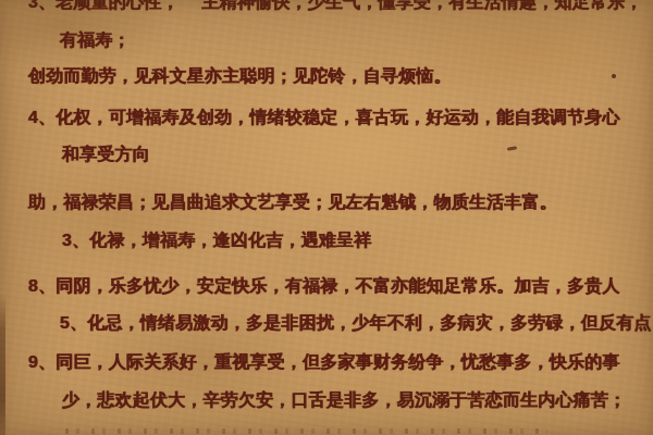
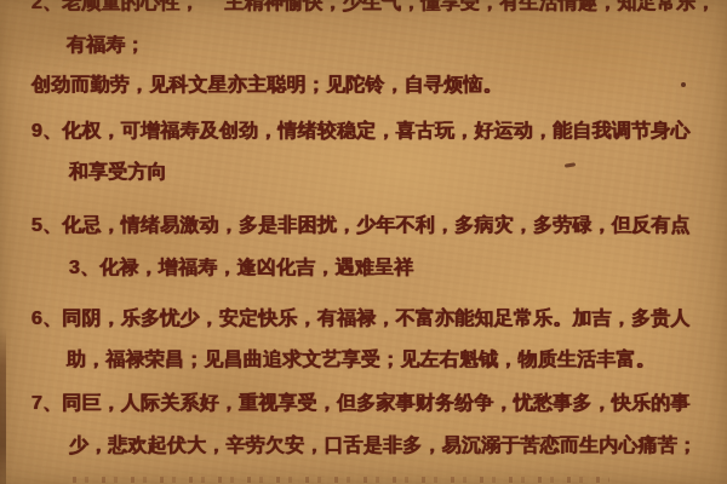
- 3、老顽童的心性， 主精神愉快，少生气，懂享受，有生活情趣，知足常乐，
+ 2、老顽童的心性， 主精神愉快，少生气，懂享受，有生活情趣，知足常乐，
  有福寿；
  创劲而勤劳，见科文星亦主聪明；见陀铃，自寻烦恼。
- 4、化权，可增福寿及创劲，情绪较稳定，喜古玩，好运动，能自我调节身心
+ 9、化权，可增福寿及创劲，情绪较稳定，喜古玩，好运动，能自我调节身心
  和享受方向
- 助，福禄荣昌；见昌曲追求文艺享受；见左右魁钺，物质生活丰富。
+ 5、化忌，情绪易激动，多是非困扰，少年不利，多病灾，多劳碌，但反有点
  3、化禄，增福寿，逢凶化吉，遇难呈祥
- 8、同阴，乐多忧少，安定快乐，有福禄，不富亦能知足常乐。加吉，多贵人
+ 6、同阴，乐多忧少，安定快乐，有福禄，不富亦能知足常乐。加吉，多贵人
- 5、化忌，情绪易激动，多是非困扰，少年不利，多病灾，多劳碌，但反有点
+ 助，福禄荣昌；见昌曲追求文艺享受；见左右魁钺，物质生活丰富。
- 9、同巨，人际关系好，重视享受，但多家事财务纷争，忧愁事多，快乐的事
+ 7、同巨，人际关系好，重视享受，但多家事财务纷争，忧愁事多，快乐的事
  少，悲欢起伏大，辛劳欠安，口舌是非多，易沉溺于苦恋而生内心痛苦；
